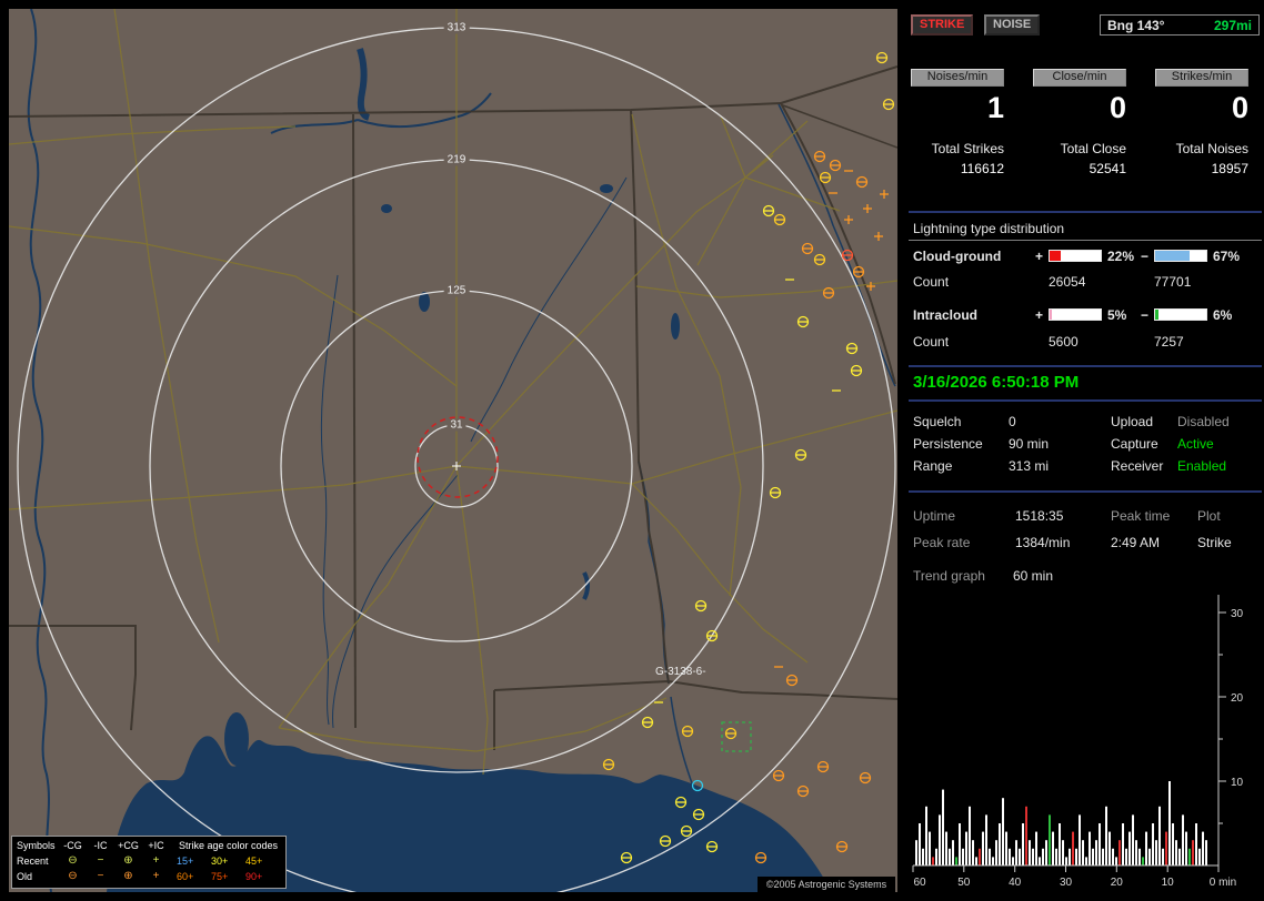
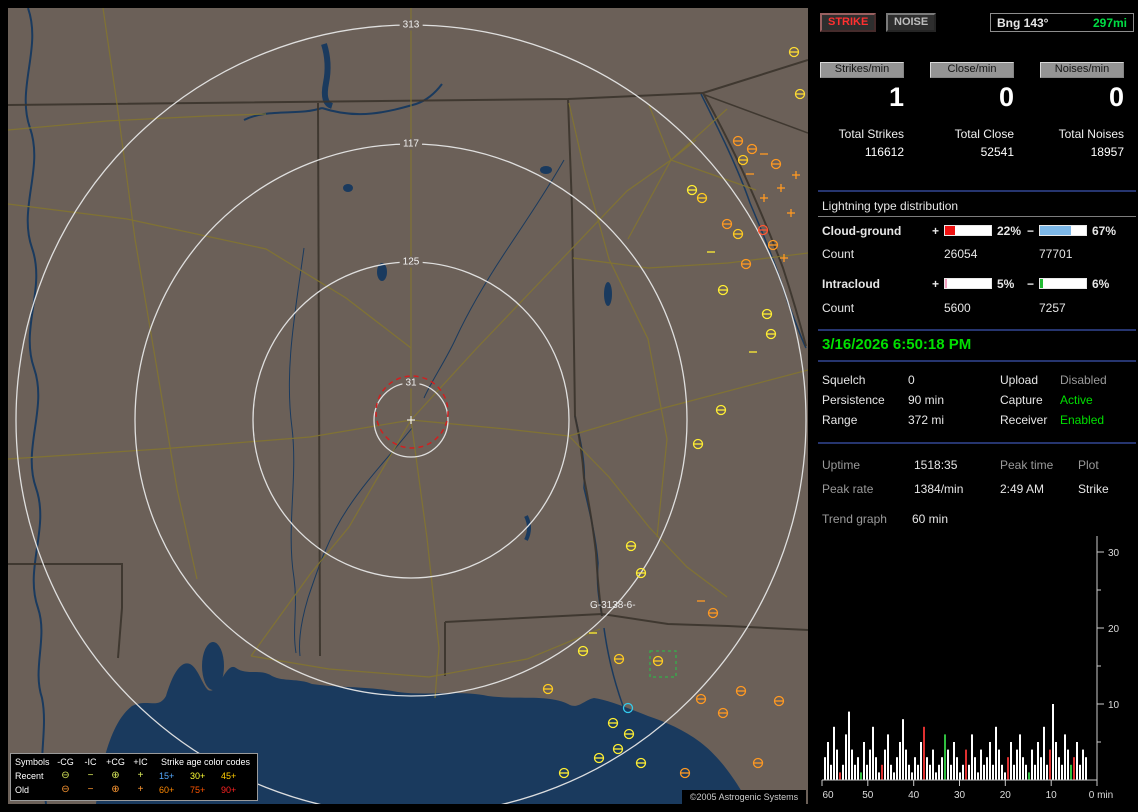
  313
- 219
+ 117
  125
  31
  G-3138-6-
  Symbols
  -CG
  -IC
  +CG
  +IC
  Strike age color codes
  Recent
  ⊖
  −
  ⊕
  +
  15+
  30+
  45+
  Old
  ⊖
  −
  ⊕
  +
  60+
  75+
  90+
  ©2005 Astrogenic Systems
  STRIKE
  NOISE
  Bng 143°
  297mi
- Noises/min
+ Strikes/min
  Close/min
- Strikes/min
+ Noises/min
  1
  0
  0
  Total Strikes
  Total Close
  Total Noises
  116612
  52541
  18957
  Lightning type distribution
  Cloud-ground
  +
  22%
  −
  67%
  Count
  26054
  77701
  Intracloud
  +
  5%
  −
  6%
  Count
  5600
  7257
  3/16/2026 6:50:18 PM
  Squelch
  0
  Upload
  Disabled
  Persistence
  90 min
  Capture
  Active
  Range
- 313 mi
+ 372 mi
  Receiver
  Enabled
  Uptime
  1518:35
  Peak time
  Plot
  Peak rate
  1384/min
  2:49 AM
  Strike
  Trend graph
  60 min
  30
  20
  10
  60
  50
  40
  30
  20
  10
  0 min
